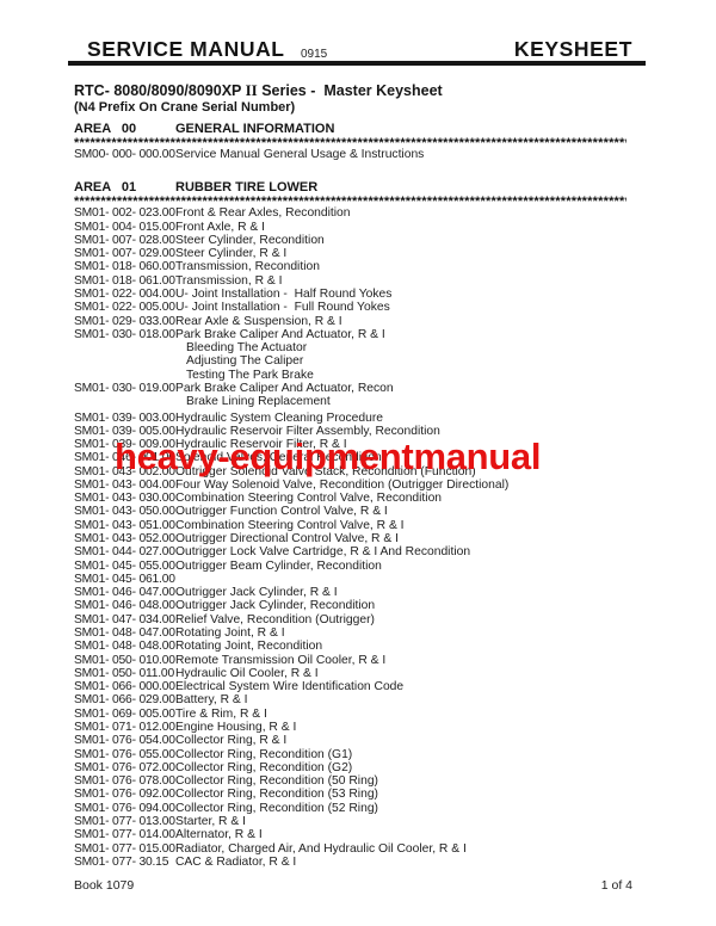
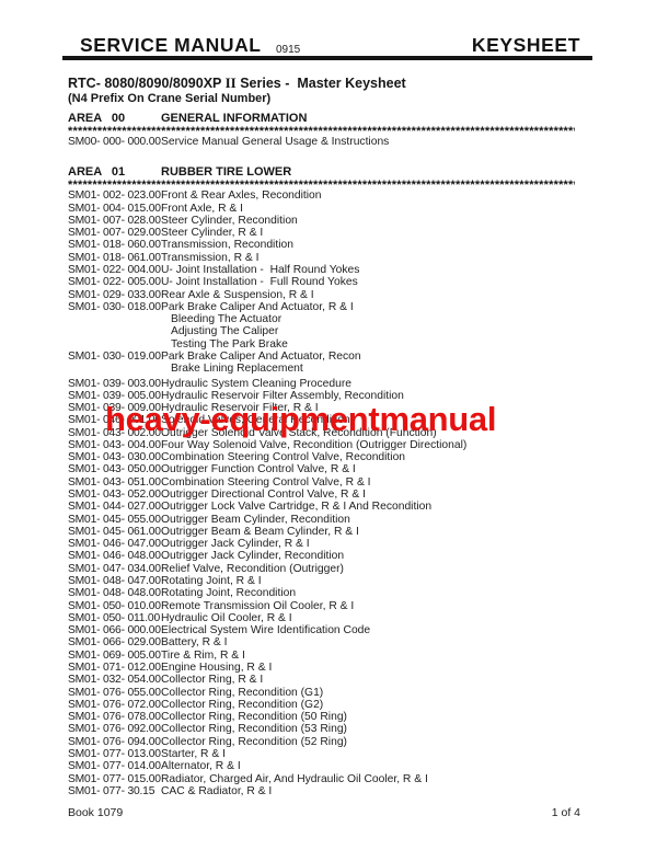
  SERVICE MANUAL
  0915
  KEYSHEET
  RTC- 8080/8090/8090XP II Series - Master Keysheet
  (N4 Prefix On Crane Serial Number)
  AREA 00
  GENERAL INFORMATION
  SM00- 000- 000.00
  Service Manual General Usage & Instructions
  AREA 01
  RUBBER TIRE LOWER
  SM01- 002- 023.00
  Front & Rear Axles, Recondition
  SM01- 004- 015.00
  Front Axle, R & I
  SM01- 007- 028.00
  Steer Cylinder, Recondition
  SM01- 007- 029.00
  Steer Cylinder, R & I
  SM01- 018- 060.00
  Transmission, Recondition
  SM01- 018- 061.00
  Transmission, R & I
  SM01- 022- 004.00
  U- Joint Installation - Half Round Yokes
  SM01- 022- 005.00
  U- Joint Installation - Full Round Yokes
  SM01- 029- 033.00
  Rear Axle & Suspension, R & I
  SM01- 030- 018.00
  Park Brake Caliper And Actuator, R & I
  Bleeding The Actuator
  Adjusting The Caliper
  Testing The Park Brake
  SM01- 030- 019.00
  Park Brake Caliper And Actuator, Recon
  Brake Lining Replacement
  SM01- 039- 003.00
  Hydraulic System Cleaning Procedure
  SM01- 039- 005.00
  Hydraulic Reservoir Filter Assembly, Recondition
  SM01- 039- 009.00
  Hydraulic Reservoir Filter, R & I
  SM01- 046- 001.00
  Solenoid Valves, General Recondition
  SM01- 043- 002.00
  Outrigger Solenoid Valve Stack, Recondition (Function)
  SM01- 043- 004.00
  Four Way Solenoid Valve, Recondition (Outrigger Directional)
  SM01- 043- 030.00
  Combination Steering Control Valve, Recondition
  SM01- 043- 050.00
  Outrigger Function Control Valve, R & I
  SM01- 043- 051.00
  Combination Steering Control Valve, R & I
  SM01- 043- 052.00
  Outrigger Directional Control Valve, R & I
  SM01- 044- 027.00
  Outrigger Lock Valve Cartridge, R & I And Recondition
  SM01- 045- 055.00
  Outrigger Beam Cylinder, Recondition
  SM01- 045- 061.00
+ Outrigger Beam & Beam Cylinder, R & I
  SM01- 046- 047.00
  Outrigger Jack Cylinder, R & I
  SM01- 046- 048.00
  Outrigger Jack Cylinder, Recondition
  SM01- 047- 034.00
  Relief Valve, Recondition (Outrigger)
  SM01- 048- 047.00
  Rotating Joint, R & I
  SM01- 048- 048.00
  Rotating Joint, Recondition
  SM01- 050- 010.00
  Remote Transmission Oil Cooler, R & I
  SM01- 050- 011.00
  Hydraulic Oil Cooler, R & I
  SM01- 066- 000.00
  Electrical System Wire Identification Code
  SM01- 066- 029.00
  Battery, R & I
  SM01- 069- 005.00
  Tire & Rim, R & I
  SM01- 071- 012.00
  Engine Housing, R & I
- SM01- 076- 054.00
+ SM01- 032- 054.00
  Collector Ring, R & I
  SM01- 076- 055.00
  Collector Ring, Recondition (G1)
  SM01- 076- 072.00
  Collector Ring, Recondition (G2)
  SM01- 076- 078.00
  Collector Ring, Recondition (50 Ring)
  SM01- 076- 092.00
  Collector Ring, Recondition (53 Ring)
  SM01- 076- 094.00
  Collector Ring, Recondition (52 Ring)
  SM01- 077- 013.00
  Starter, R & I
  SM01- 077- 014.00
  Alternator, R & I
  SM01- 077- 015.00
  Radiator, Charged Air, And Hydraulic Oil Cooler, R & I
  SM01- 077- 30.15
  CAC & Radiator, R & I
  heavy-equipmentmanual
  Book 1079
  1 of 4
